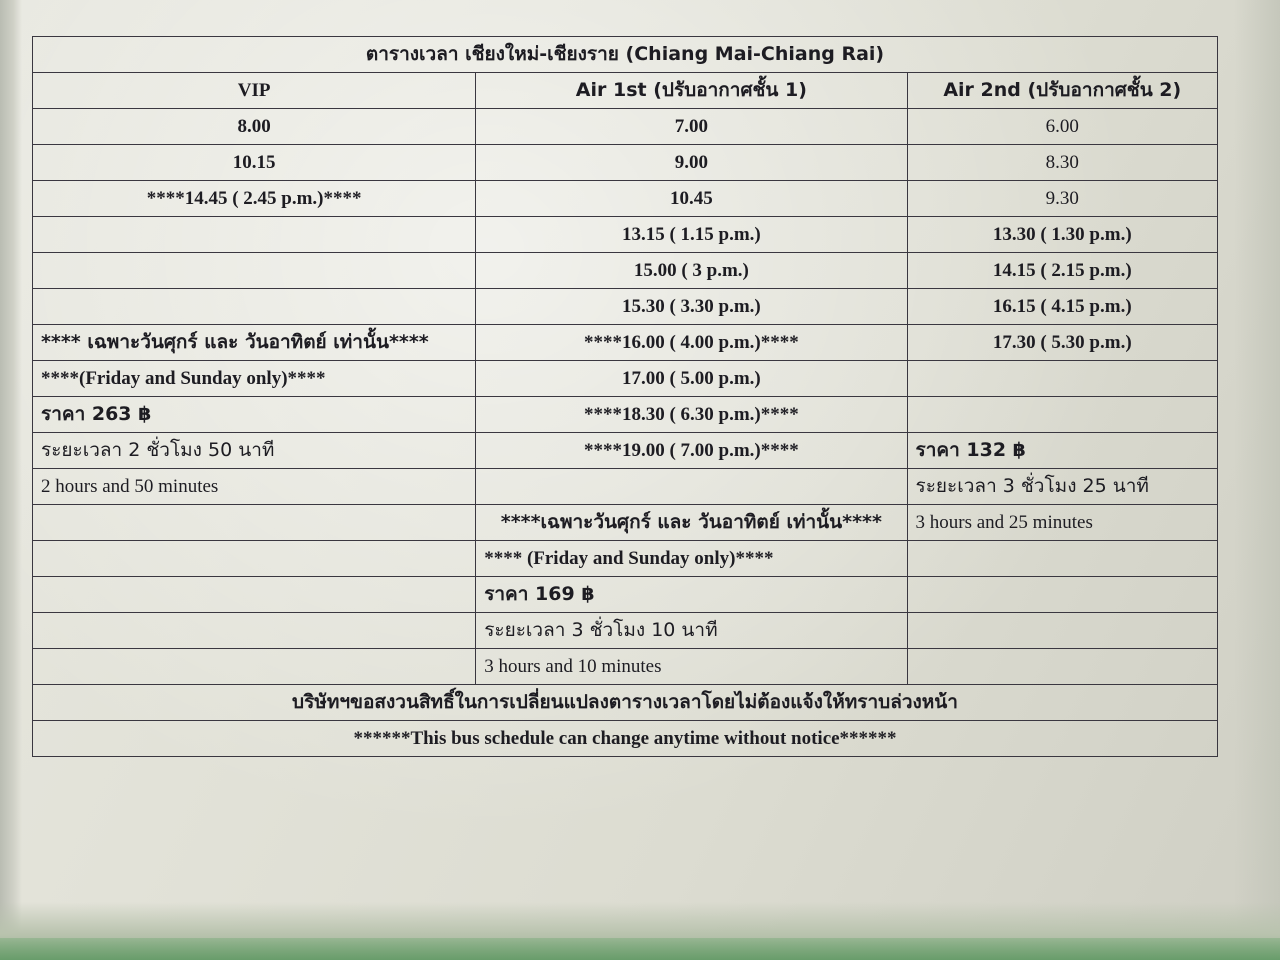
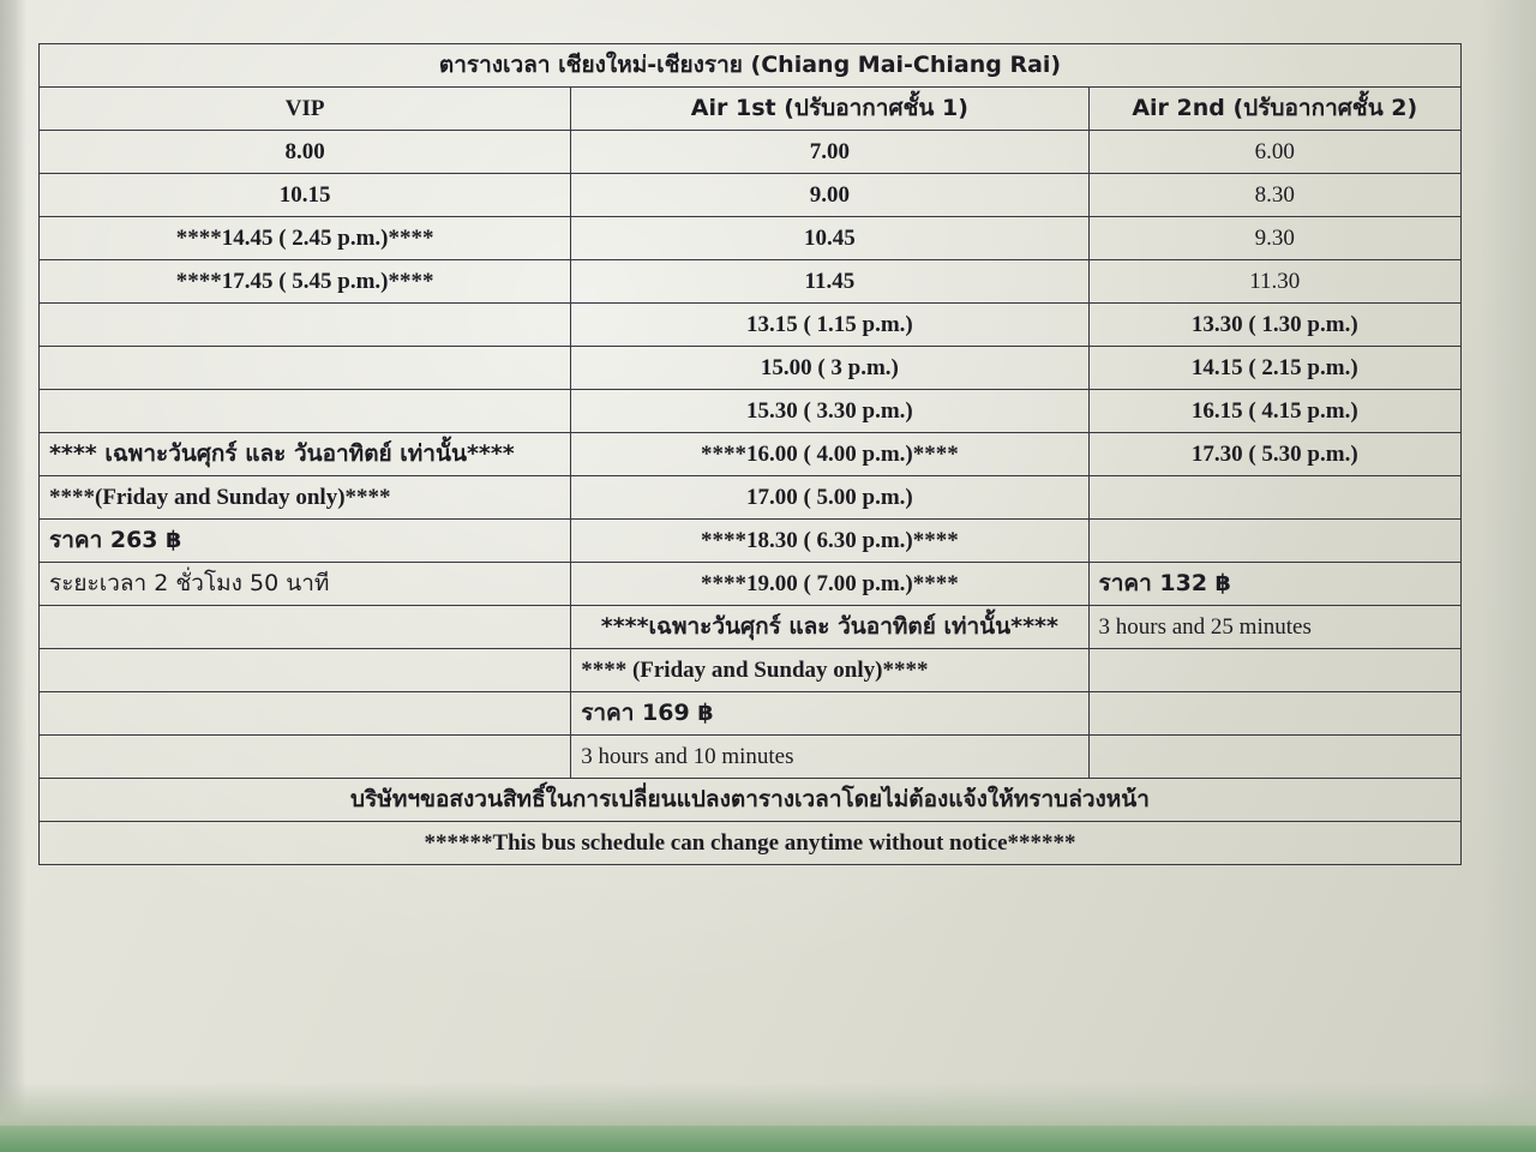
  ตารางเวลา เชียงใหม่-เชียงราย (Chiang Mai-Chiang Rai)
  VIP	Air 1st (ปรับอากาศชั้น 1)	Air 2nd (ปรับอากาศชั้น 2)
  8.00	7.00	6.00
  10.15	9.00	8.30
  ****14.45 ( 2.45 p.m.)****	10.45	9.30
+ ****17.45 ( 5.45 p.m.)****	11.45	11.30
  	13.15 ( 1.15 p.m.)	13.30 ( 1.30 p.m.)
  	15.00 ( 3 p.m.)	14.15 ( 2.15 p.m.)
  	15.30 ( 3.30 p.m.)	16.15 ( 4.15 p.m.)
  **** เฉพาะวันศุกร์ และ วันอาทิตย์ เท่านั้น****	****16.00 ( 4.00 p.m.)****	17.30 ( 5.30 p.m.)
  ****(Friday and Sunday only)****	17.00 ( 5.00 p.m.)
  ราคา 263 ฿	****18.30 ( 6.30 p.m.)****
  ระยะเวลา 2 ชั่วโมง 50 นาที	****19.00 ( 7.00 p.m.)****	ราคา 132 ฿
- 2 hours and 50 minutes		ระยะเวลา 3 ชั่วโมง 25 นาที
  	****เฉพาะวันศุกร์ และ วันอาทิตย์ เท่านั้น****	3 hours and 25 minutes
  	**** (Friday and Sunday only)****
  	ราคา 169 ฿
- 	ระยะเวลา 3 ชั่วโมง 10 นาที
  	3 hours and 10 minutes
  บริษัทฯขอสงวนสิทธิ์ในการเปลี่ยนแปลงตารางเวลาโดยไม่ต้องแจ้งให้ทราบล่วงหน้า
  ******This bus schedule can change anytime without notice******
